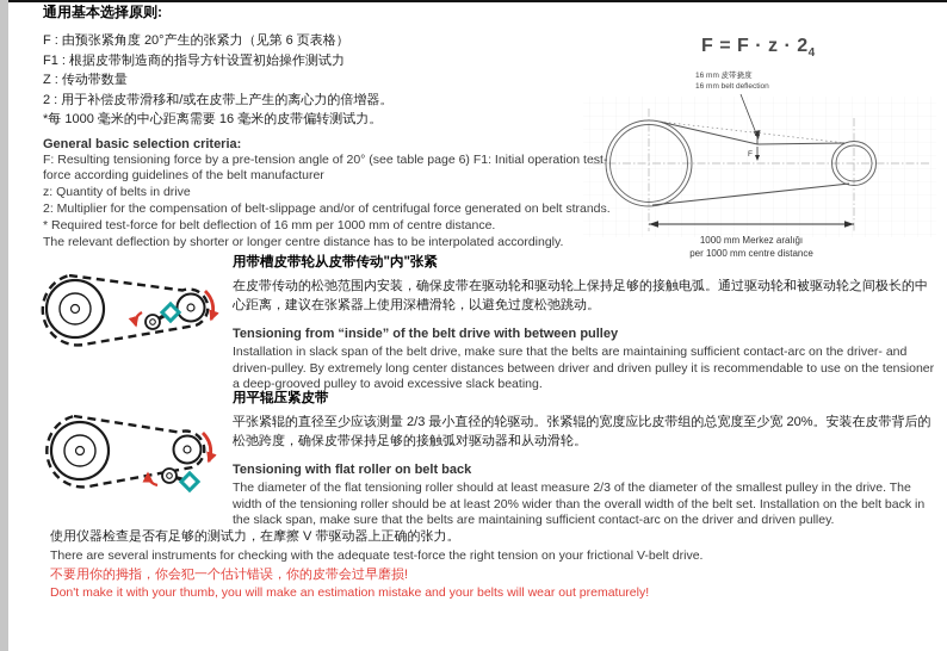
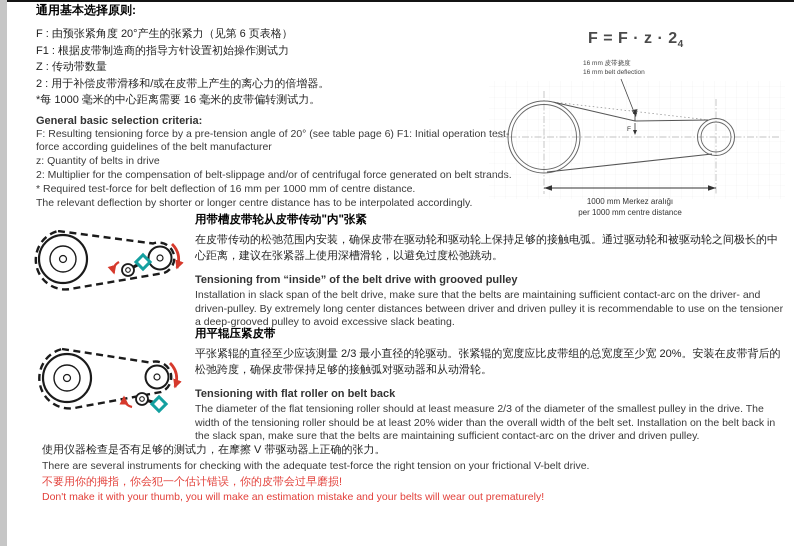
  通用基本选择原则:
  F : 由预张紧角度 20°产生的张紧力（见第 6 页表格）
  F1 : 根据皮带制造商的指导方针设置初始操作测试力
  Z : 传动带数量
  2 : 用于补偿皮带滑移和/或在皮带上产生的离心力的倍增器。
  *每 1000 毫米的中心距离需要 16 毫米的皮带偏转测试力。
  General basic selection criteria:
  F: Resulting tensioning force by a pre-tension angle of 20° (see table page 6) F1: Initial operationforce according guidelines of the belt manufacturer
  z: Quantity of belts in drive
  2: Multiplier for the compensation of belt-slippage and/or of centrifugal force generated on belt stra
  * Required test-force for belt deflection of 16 mm per 1000 mm of centre distance.
  The relevant deflection by shorter or longer centre distance has to be interpolated accordingly.
  F = F · z · 24
  1000 mm Merkez aralığı
  per 1000 mm centre distance
  用带槽皮带轮从皮带传动"内"张紧
  在皮带传动的松弛范围内安装，确保皮带在驱动轮和驱动轮上保持足够的接触电弧。通过驱动轮和被驱动轮之间极长的中心距离，建议在张紧器上使用深槽滑轮，以避免过度松弛跳动。
- Tensioning from “inside” of the belt drive with between pulley
+ Tensioning from “inside” of the belt drive with grooved pulley
  Installation in slack span of the belt drive, make sure that the belts are maintaining sufficient contact-arc on the driver- and driven-pulley. By extremely long center distances between driver and driven pulley it is recommendable to use on the tensioner a deep-grooved pulley to avoid excessive slack beating.
  用平辊压紧皮带
  平张紧辊的直径至少应该测量 2/3 最小直径的轮驱动。张紧辊的宽度应比皮带组的总宽度至少宽 20%。安装在皮带背后的松弛跨度，确保皮带保持足够的接触弧对驱动器和从动滑轮。
  Tensioning with flat roller on belt back
  The diameter of the flat tensioning roller should at least measure 2/3 of the diameter of the smallest pulley in the drive. The width of the tensioning roller should be at least 20% wider than the overall width of the belt set. Installation on the belt back in the slack span, make sure that the belts are maintaining sufficient contact-arc on the driver and driven pulley.
  使用仪器检查是否有足够的测试力，在摩擦 V 带驱动器上正确的张力。
  There are several instruments for checking with the adequate test-force the right tension on your frictional V-belt drive.
  不要用你的拇指，你会犯一个估计错误，你的皮带会过早磨损!
  Don't make it with your thumb, you will make an estimation mistake and your belts will wear out prematurely!
